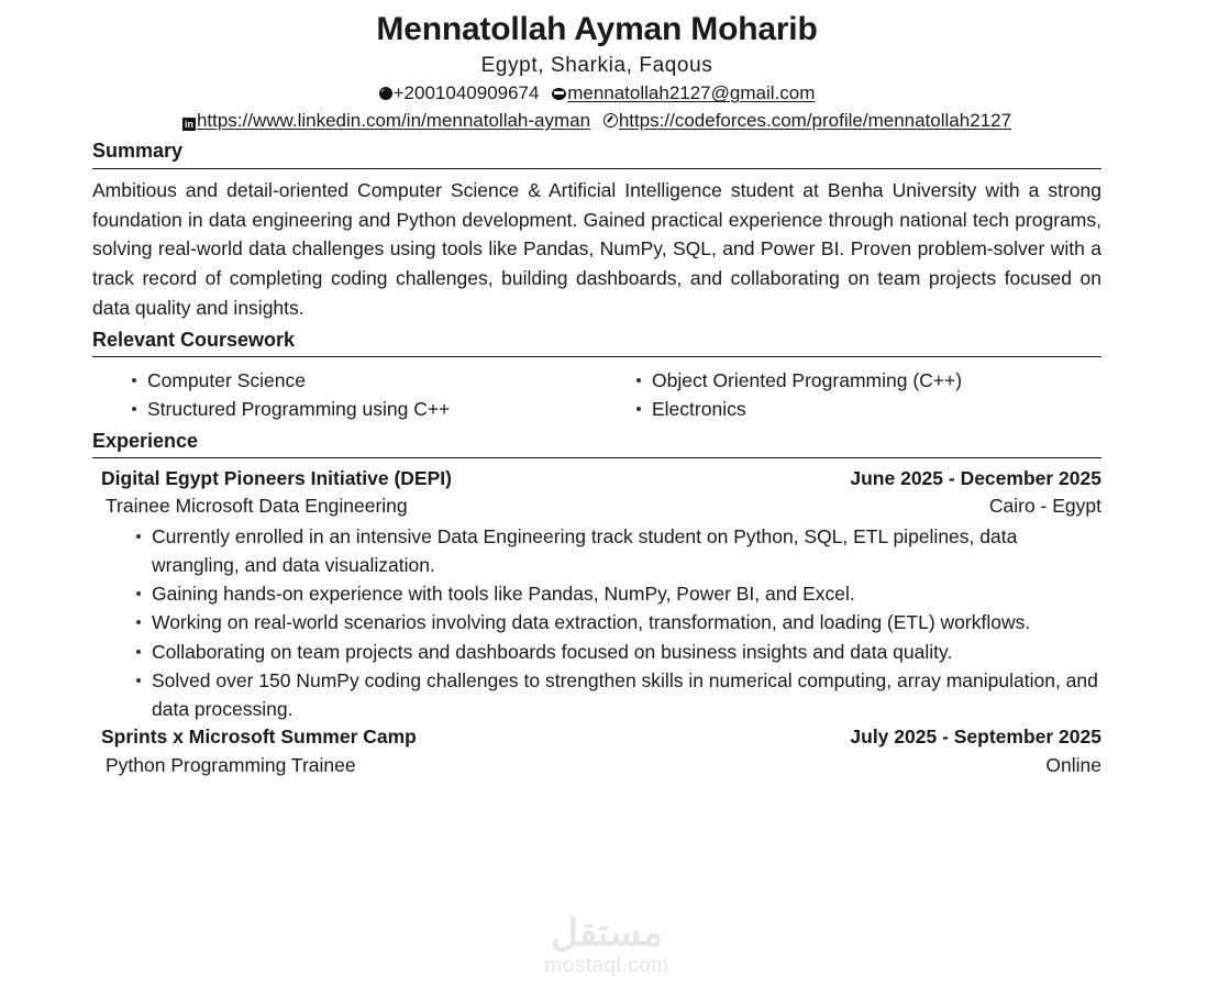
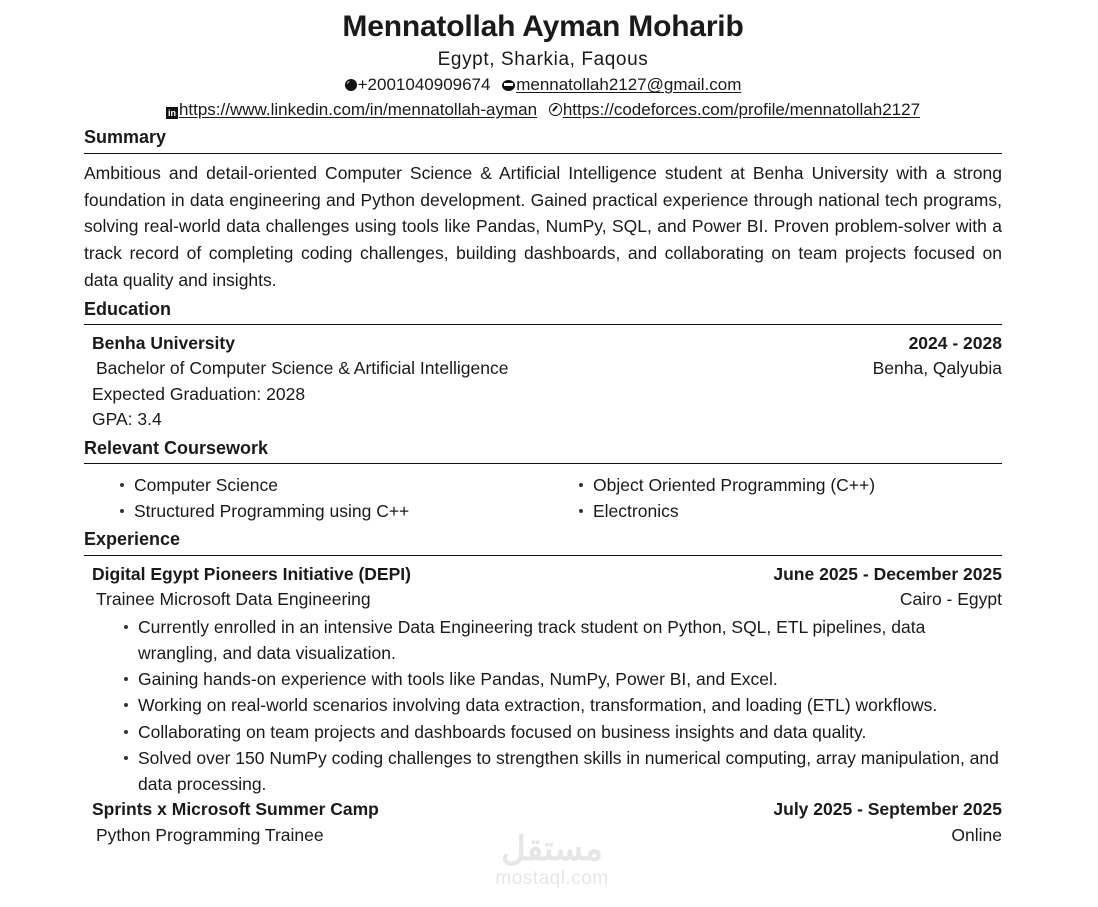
  Mennatollah Ayman Moharib
  Egypt, Sharkia, Faqous
  +2001040909674 mennatollah2127@gmail.com
  in https://www.linkedin.com/in/mennatollah-ayman https://codeforces.com/profile/mennatollah2127
  Summary
  Ambitious and detail-oriented Computer Science & Artificial Intelligence student at Benha University with a strong foundation in data engineering and Python development. Gained practical experience through national tech programs, solving real-world data challenges using tools like Pandas, NumPy, SQL, and Power BI. Proven problem-solver with a track record of completing coding challenges, building dashboards, and collaborating on team projects focused on data quality and insights.
+ Education
+ Benha University
+ 2024 - 2028
+ Bachelor of Computer Science & Artificial Intelligence
+ Benha, Qalyubia
+ Expected Graduation: 2028
+ GPA: 3.4
  Relevant Coursework
  Computer Science
  Structured Programming using C++
  Object Oriented Programming (C++)
  Electronics
  Experience
  Digital Egypt Pioneers Initiative (DEPI)
  June 2025 - December 2025
  Trainee Microsoft Data Engineering
  Cairo - Egypt
  Currently enrolled in an intensive Data Engineering track student on Python, SQL, ETL pipelines, data wrangling, and data visualization.
  Gaining hands-on experience with tools like Pandas, NumPy, Power BI, and Excel.
  Working on real-world scenarios involving data extraction, transformation, and loading (ETL) workflows.
  Collaborating on team projects and dashboards focused on business insights and data quality.
  Solved over 150 NumPy coding challenges to strengthen skills in numerical computing, array manipulation, and data processing.
  Sprints x Microsoft Summer Camp
  July 2025 - September 2025
  Python Programming Trainee
  Online
  مستقل
  mostaql.com
